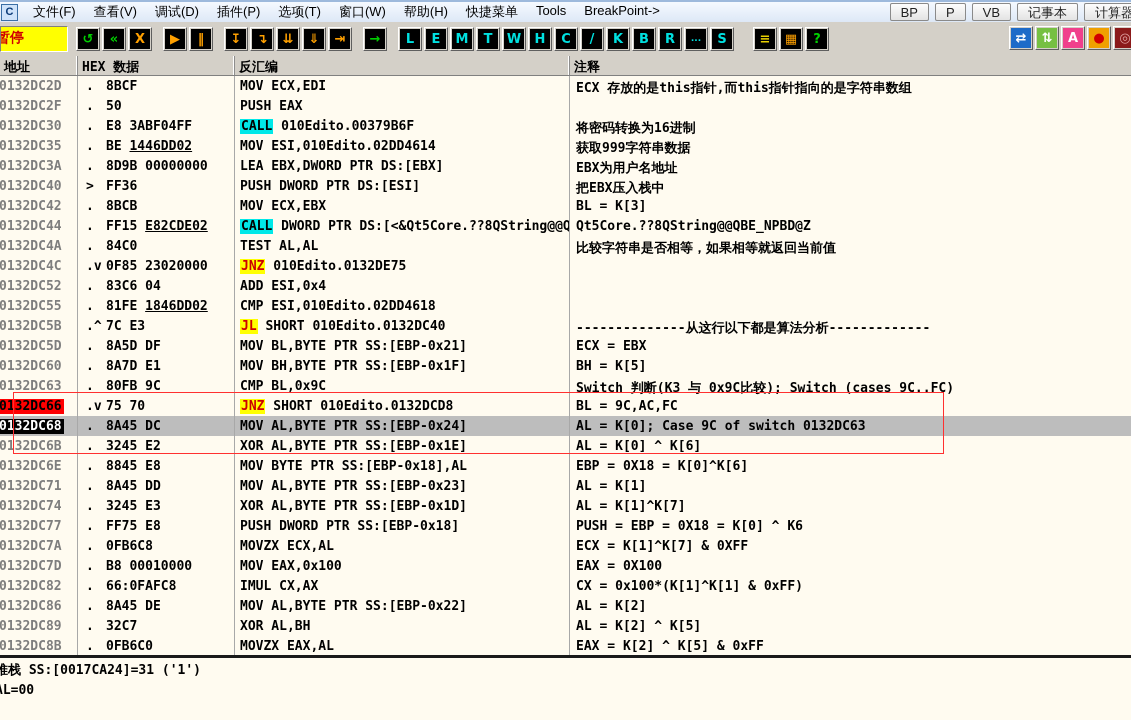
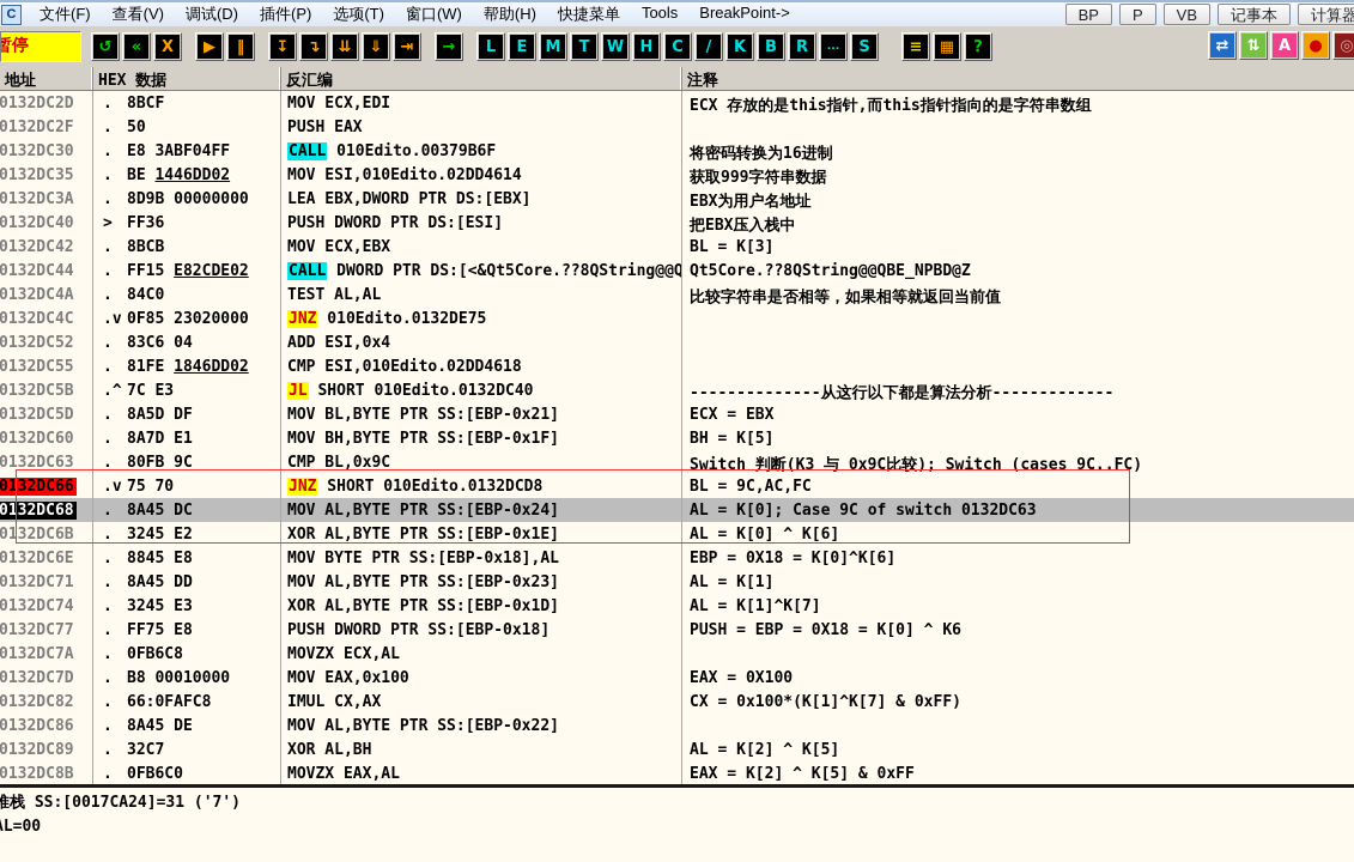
  C
  文件(F)
  查看(V)
  调试(D)
  插件(P)
  选项(T)
  窗口(W)
  帮助(H)
  快捷菜单
  Tools
  BreakPoint->
  BP
  P
  VB
  记事本
  计算器
  暂停
  ↺
  «
  X
  ▶
  ‖
  ↧
  ↴
  ⇊
  ⇓
  ⇥
  →
  L
  E
  M
  T
  W
  H
  C
  /
  K
  B
  R
  ...
  S
  ≡
  ▦
  ?
  ⇄
  ⇅
  A
  ●
  ◎
  地址
  HEX 数据
  反汇编
  注释
  0132DC2D
  .
  8BCF
  MOV ECX,EDI
  ECX 存放的是this指针,而this指针指向的是字符串数组
  0132DC2F
  .
  50
  PUSH EAX
  0132DC30
  .
  E8 3ABF04FF
  CALL 010Edito.00379B6F
  将密码转换为16进制
  0132DC35
  .
  BE 1446DD02
  MOV ESI,010Edito.02DD4614
  获取999字符串数据
  0132DC3A
  .
  8D9B 00000000
  LEA EBX,DWORD PTR DS:[EBX]
  EBX为用户名地址
  0132DC40
  >
  FF36
  PUSH DWORD PTR DS:[ESI]
  把EBX压入栈中
  0132DC42
  .
  8BCB
  MOV ECX,EBX
  BL = K[3]
  0132DC44
  .
  FF15 E82CDE02
  CALL DWORD PTR DS:[<&Qt5Core.??8QString@@Q
  Qt5Core.??8QString@@QBE_NPBD@Z
  0132DC4A
  .
  84C0
  TEST AL,AL
  比较字符串是否相等，如果相等就返回当前值
  0132DC4C
  .v
  0F85 23020000
  JNZ 010Edito.0132DE75
  0132DC52
  .
  83C6 04
  ADD ESI,0x4
  0132DC55
  .
  81FE 1846DD02
  CMP ESI,010Edito.02DD4618
  0132DC5B
  .^
  7C E3
  JL SHORT 010Edito.0132DC40
  --------------从这行以下都是算法分析-------------
  0132DC5D
  .
  8A5D DF
  MOV BL,BYTE PTR SS:[EBP-0x21]
  ECX = EBX
  0132DC60
  .
  8A7D E1
  MOV BH,BYTE PTR SS:[EBP-0x1F]
  BH = K[5]
  0132DC63
  .
  80FB 9C
  CMP BL,0x9C
  Switch 判断(K3 与 0x9C比较); Switch (cases 9C..FC)
  0132DC66
  .v
  75 70
  JNZ SHORT 010Edito.0132DCD8
  BL = 9C,AC,FC
  0132DC68
  .
  8A45 DC
  MOV AL,BYTE PTR SS:[EBP-0x24]
  AL = K[0]; Case 9C of switch 0132DC63
  0132DC6B
  .
  3245 E2
  XOR AL,BYTE PTR SS:[EBP-0x1E]
  AL = K[0] ^ K[6]
  0132DC6E
  .
  8845 E8
  MOV BYTE PTR SS:[EBP-0x18],AL
  EBP = 0X18 = K[0]^K[6]
  0132DC71
  .
  8A45 DD
  MOV AL,BYTE PTR SS:[EBP-0x23]
  AL = K[1]
  0132DC74
  .
  3245 E3
  XOR AL,BYTE PTR SS:[EBP-0x1D]
  AL = K[1]^K[7]
  0132DC77
  .
  FF75 E8
  PUSH DWORD PTR SS:[EBP-0x18]
  PUSH = EBP = 0X18 = K[0] ^ K6
  0132DC7A
  .
  0FB6C8
  MOVZX ECX,AL
- ECX = K[1]^K[7] & 0XFF
  0132DC7D
  .
  B8 00010000
  MOV EAX,0x100
  EAX = 0X100
  0132DC82
  .
  66:0FAFC8
  IMUL CX,AX
- CX = 0x100*(K[1]^K[1] & 0xFF)
+ CX = 0x100*(K[1]^K[7] & 0xFF)
  0132DC86
  .
  8A45 DE
  MOV AL,BYTE PTR SS:[EBP-0x22]
- AL = K[2]
  0132DC89
  .
  32C7
  XOR AL,BH
  AL = K[2] ^ K[5]
  0132DC8B
  .
  0FB6C0
  MOVZX EAX,AL
  EAX = K[2] ^ K[5] & 0xFF
- 堆栈 SS:[0017CA24]=31 ('1')
+ 堆栈 SS:[0017CA24]=31 ('7')
  L=00
